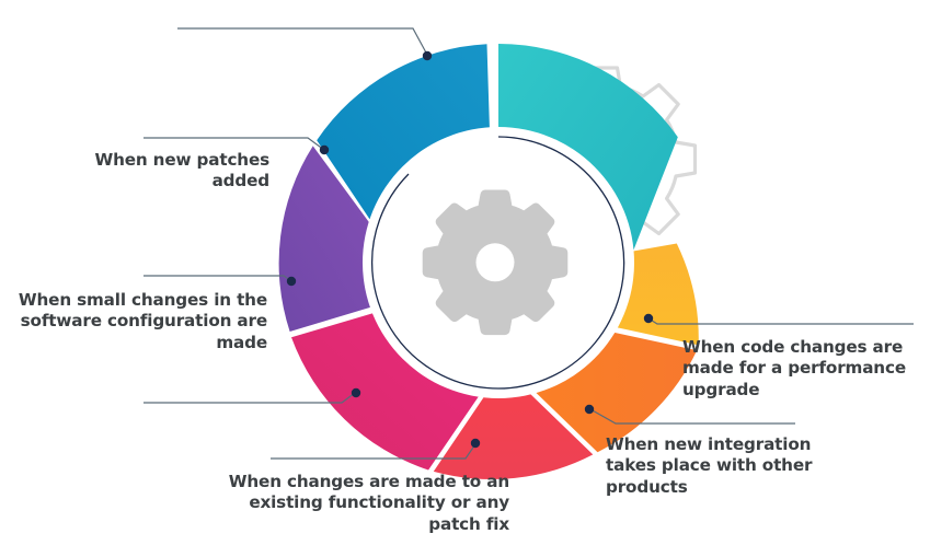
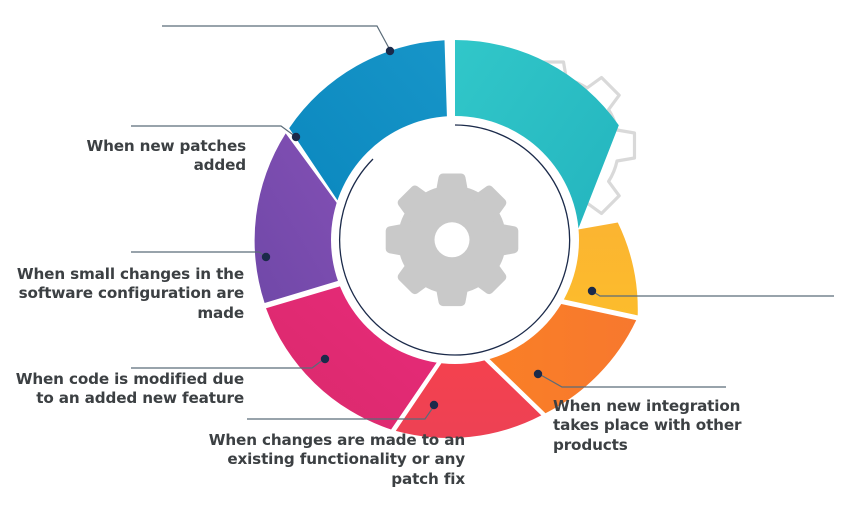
  When new patches
  added
  When small changes in the
  software configuration are
  made
+ When code is modified due
+ to an added new feature
  When changes are made to an
  existing functionality or any
  patch fix
  When new integration
  takes place with other
  products
- When code changes are
- made for a performance
- upgrade
